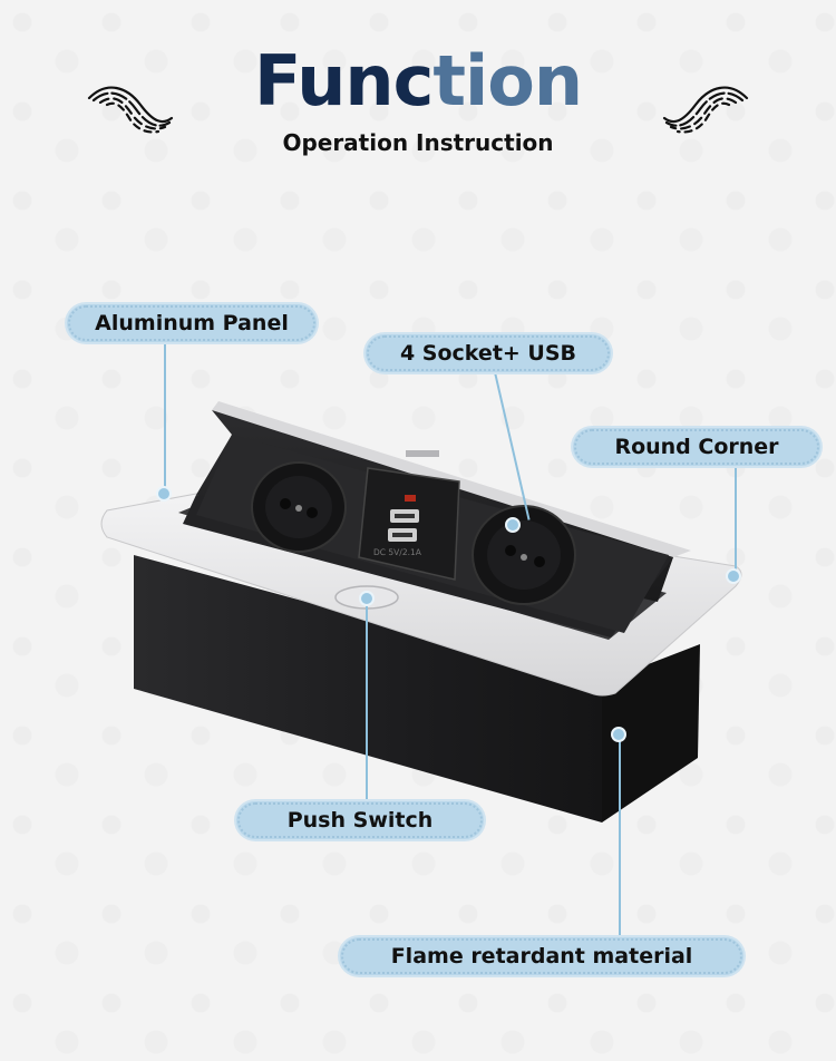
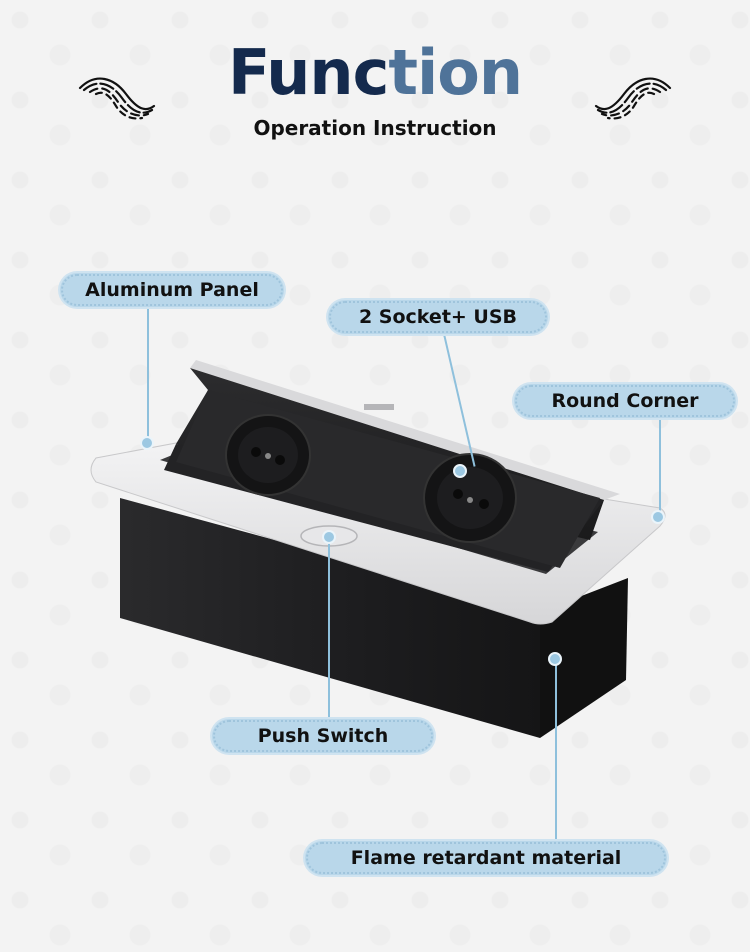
  Function
  Operation Instruction
- DC 5V/2.1A
  Aluminum Panel
- 4 Socket+ USB
+ 2 Socket+ USB
  Round Corner
  Push Switch
  Flame retardant material
